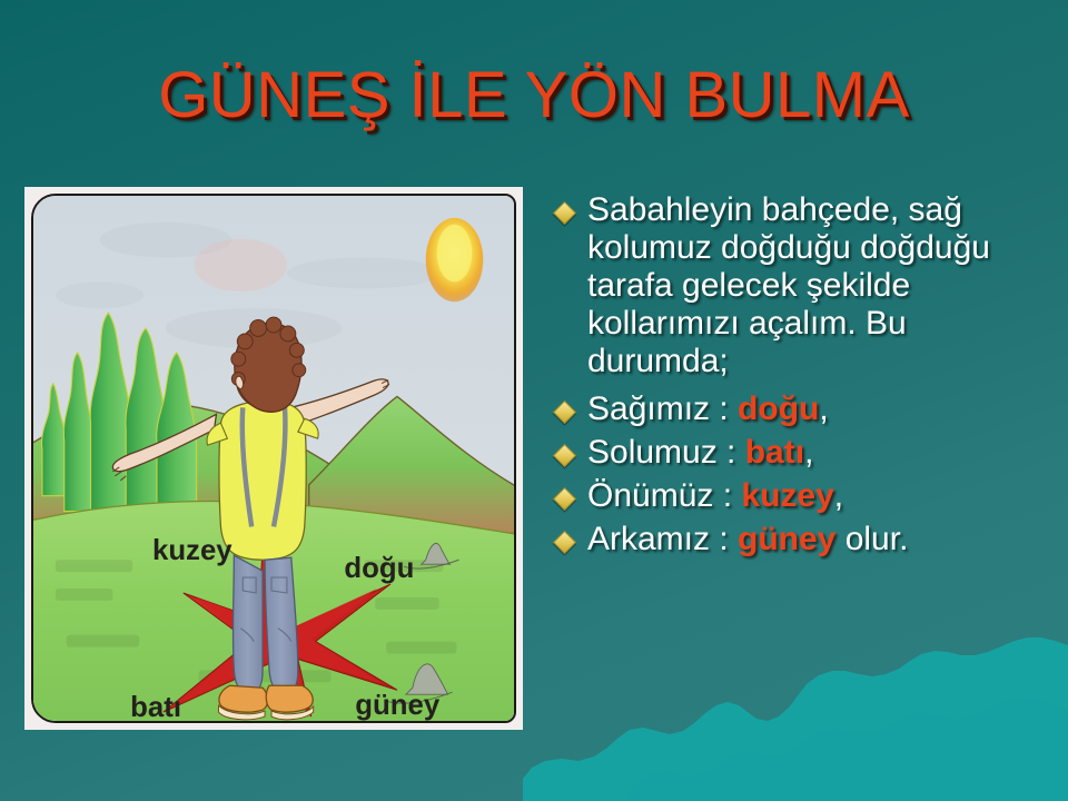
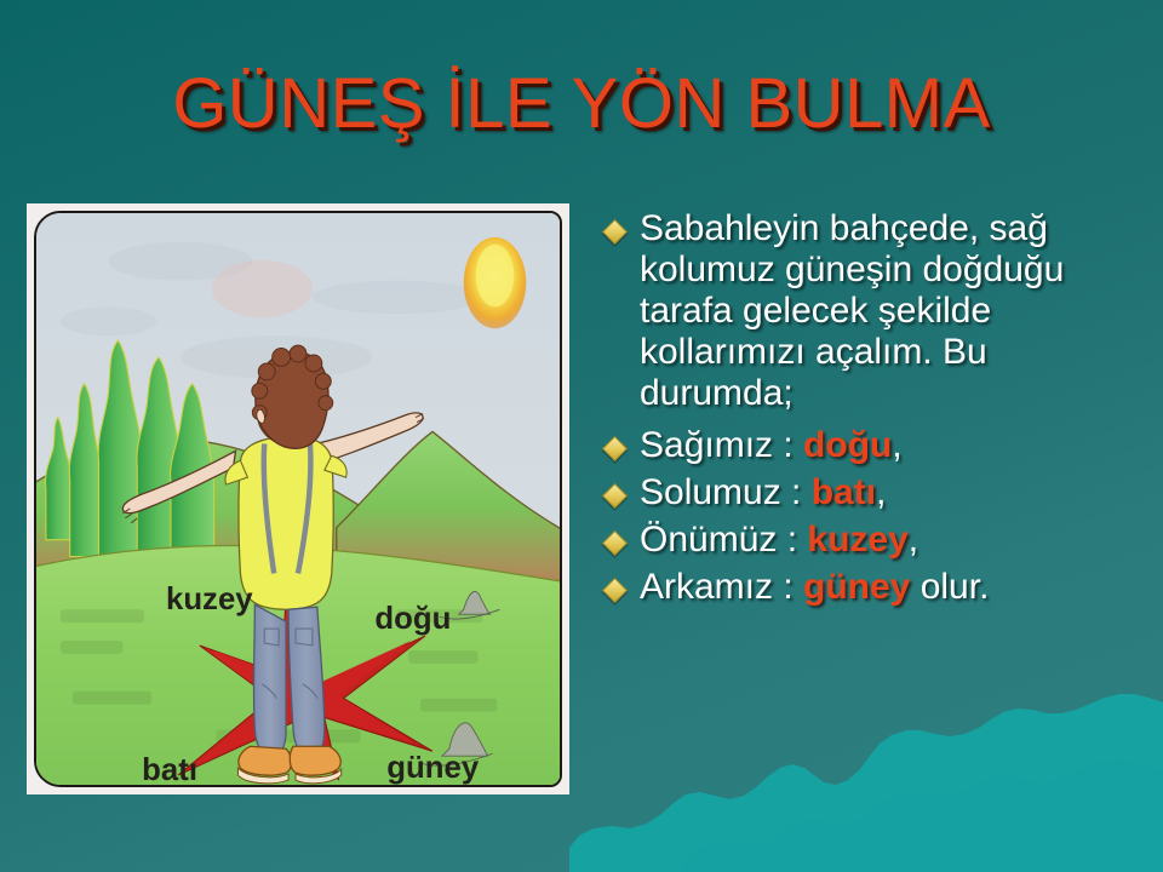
  GÜNEŞ İLE YÖN BULMA
  kuzey
  doğu
  batı
  güney
- Sabahleyin bahçede, sağ kolumuz doğduğu doğduğu tarafa gelecek şekilde kollarımızı açalım. Bu durumda;
+ Sabahleyin bahçede, sağ kolumuz güneşin doğduğu tarafa gelecek şekilde kollarımızı açalım. Bu durumda;
  Sağımız : doğu,
  Solumuz : batı,
  Önümüz : kuzey,
  Arkamız : güney olur.
